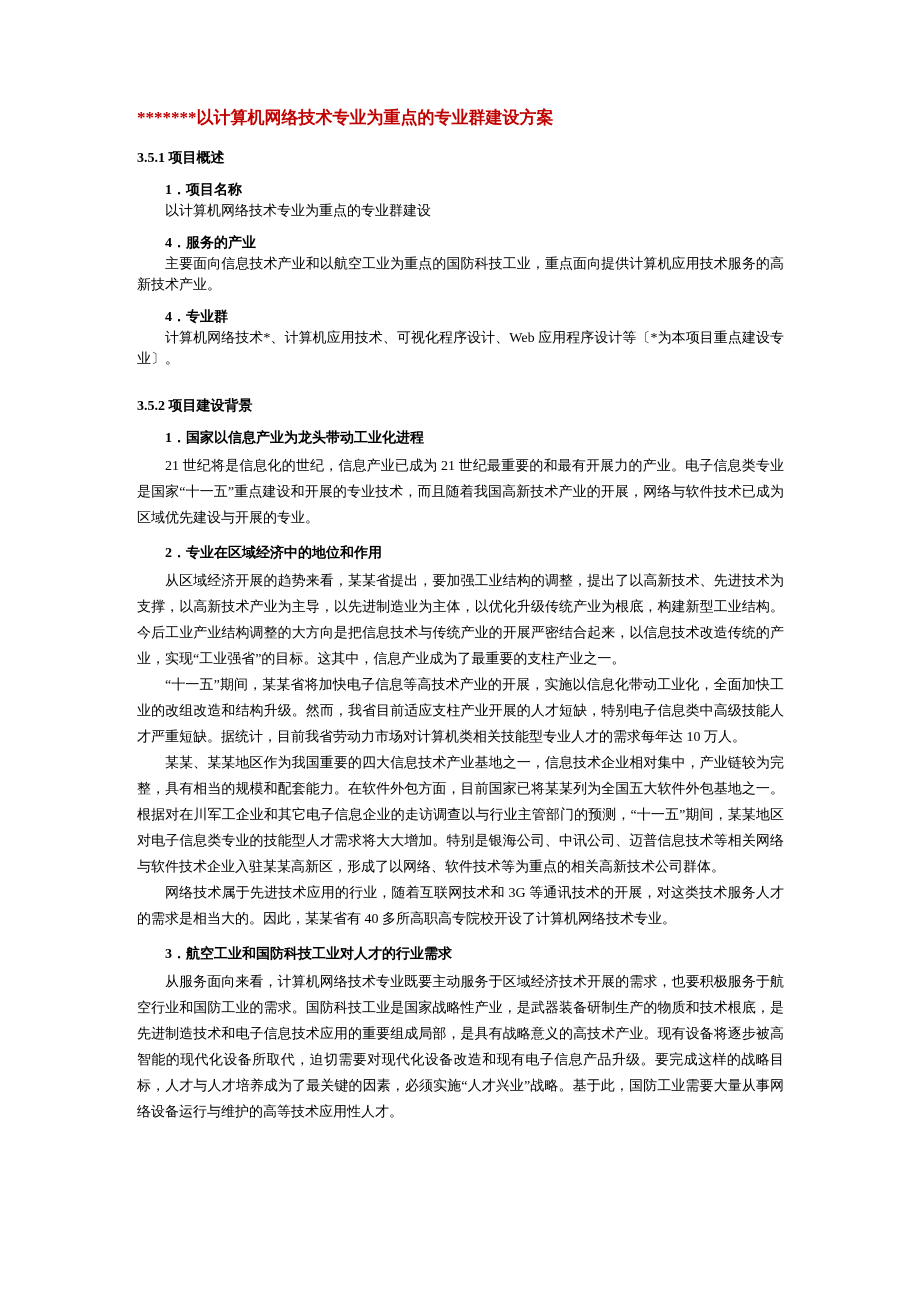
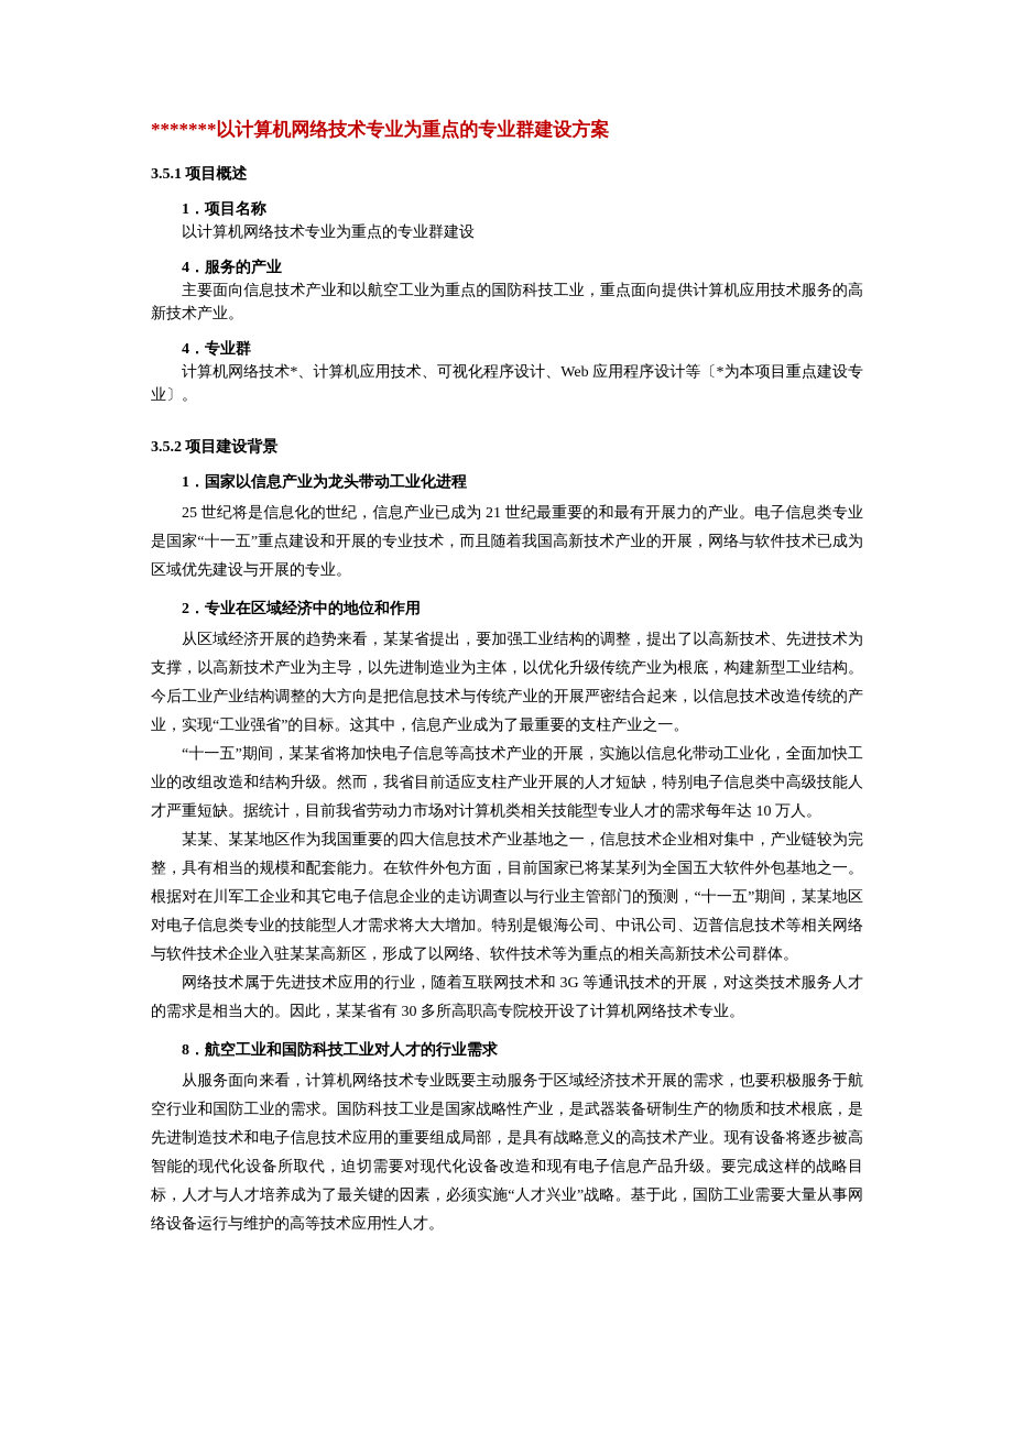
  *******以计算机网络技术专业为重点的专业群建设方案
  3.5.1 项目概述
  1．项目名称
  以计算机网络技术专业为重点的专业群建设
  4．服务的产业
  主要面向信息技术产业和以航空工业为重点的国防科技工业，重点面向提供计算机应用技术服务的高新技术产业。
  4．专业群
  计算机网络技术*、计算机应用技术、可视化程序设计、Web 应用程序设计等〔*为本项目重点建设专业〕。
  3.5.2 项目建设背景
  1．国家以信息产业为龙头带动工业化进程
- 21 世纪将是信息化的世纪，信息产业已成为 21 世纪最重要的和最有开展力的产业。电子信息类专业是国家“十一五”重点建设和开展的专业技术，而且随着我国高新技术产业的开展，网络与软件技术已成为区域优先建设与开展的专业。
+ 25 世纪将是信息化的世纪，信息产业已成为 21 世纪最重要的和最有开展力的产业。电子信息类专业是国家“十一五”重点建设和开展的专业技术，而且随着我国高新技术产业的开展，网络与软件技术已成为区域优先建设与开展的专业。
  2．专业在区域经济中的地位和作用
  从区域经济开展的趋势来看，某某省提出，要加强工业结构的调整，提出了以高新技术、先进技术为支撑，以高新技术产业为主导，以先进制造业为主体，以优化升级传统产业为根底，构建新型工业结构。今后工业产业结构调整的大方向是把信息技术与传统产业的开展严密结合起来，以信息技术改造传统的产业，实现“工业强省”的目标。这其中，信息产业成为了最重要的支柱产业之一。
  “十一五”期间，某某省将加快电子信息等高技术产业的开展，实施以信息化带动工业化，全面加快工业的改组改造和结构升级。然而，我省目前适应支柱产业开展的人才短缺，特别电子信息类中高级技能人才严重短缺。据统计，目前我省劳动力市场对计算机类相关技能型专业人才的需求每年达 10 万人。
  某某、某某地区作为我国重要的四大信息技术产业基地之一，信息技术企业相对集中，产业链较为完整，具有相当的规模和配套能力。在软件外包方面，目前国家已将某某列为全国五大软件外包基地之一。根据对在川军工企业和其它电子信息企业的走访调查以与行业主管部门的预测，“十一五”期间，某某地区对电子信息类专业的技能型人才需求将大大增加。特别是银海公司、中讯公司、迈普信息技术等相关网络与软件技术企业入驻某某高新区，形成了以网络、软件技术等为重点的相关高新技术公司群体。
- 网络技术属于先进技术应用的行业，随着互联网技术和 3G 等通讯技术的开展，对这类技术服务人才的需求是相当大的。因此，某某省有 40 多所高职高专院校开设了计算机网络技术专业。
+ 网络技术属于先进技术应用的行业，随着互联网技术和 3G 等通讯技术的开展，对这类技术服务人才的需求是相当大的。因此，某某省有 30 多所高职高专院校开设了计算机网络技术专业。
- 3．航空工业和国防科技工业对人才的行业需求
+ 8．航空工业和国防科技工业对人才的行业需求
  从服务面向来看，计算机网络技术专业既要主动服务于区域经济技术开展的需求，也要积极服务于航空行业和国防工业的需求。国防科技工业是国家战略性产业，是武器装备研制生产的物质和技术根底，是先进制造技术和电子信息技术应用的重要组成局部，是具有战略意义的高技术产业。现有设备将逐步被高智能的现代化设备所取代，迫切需要对现代化设备改造和现有电子信息产品升级。要完成这样的战略目标，人才与人才培养成为了最关键的因素，必须实施“人才兴业”战略。基于此，国防工业需要大量从事网络设备运行与维护的高等技术应用性人才。
